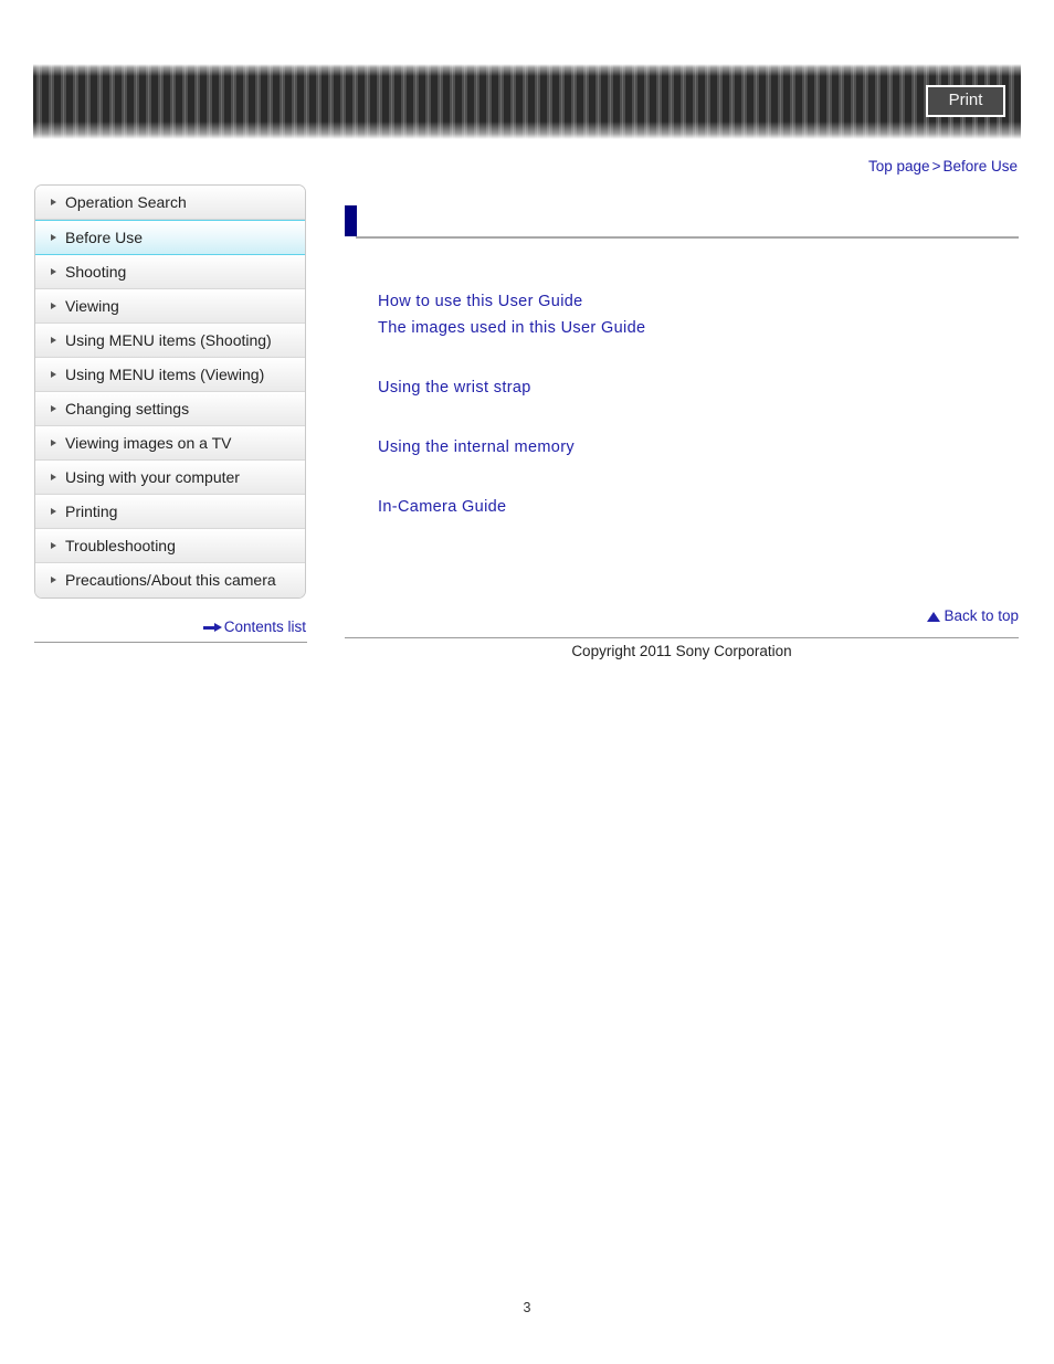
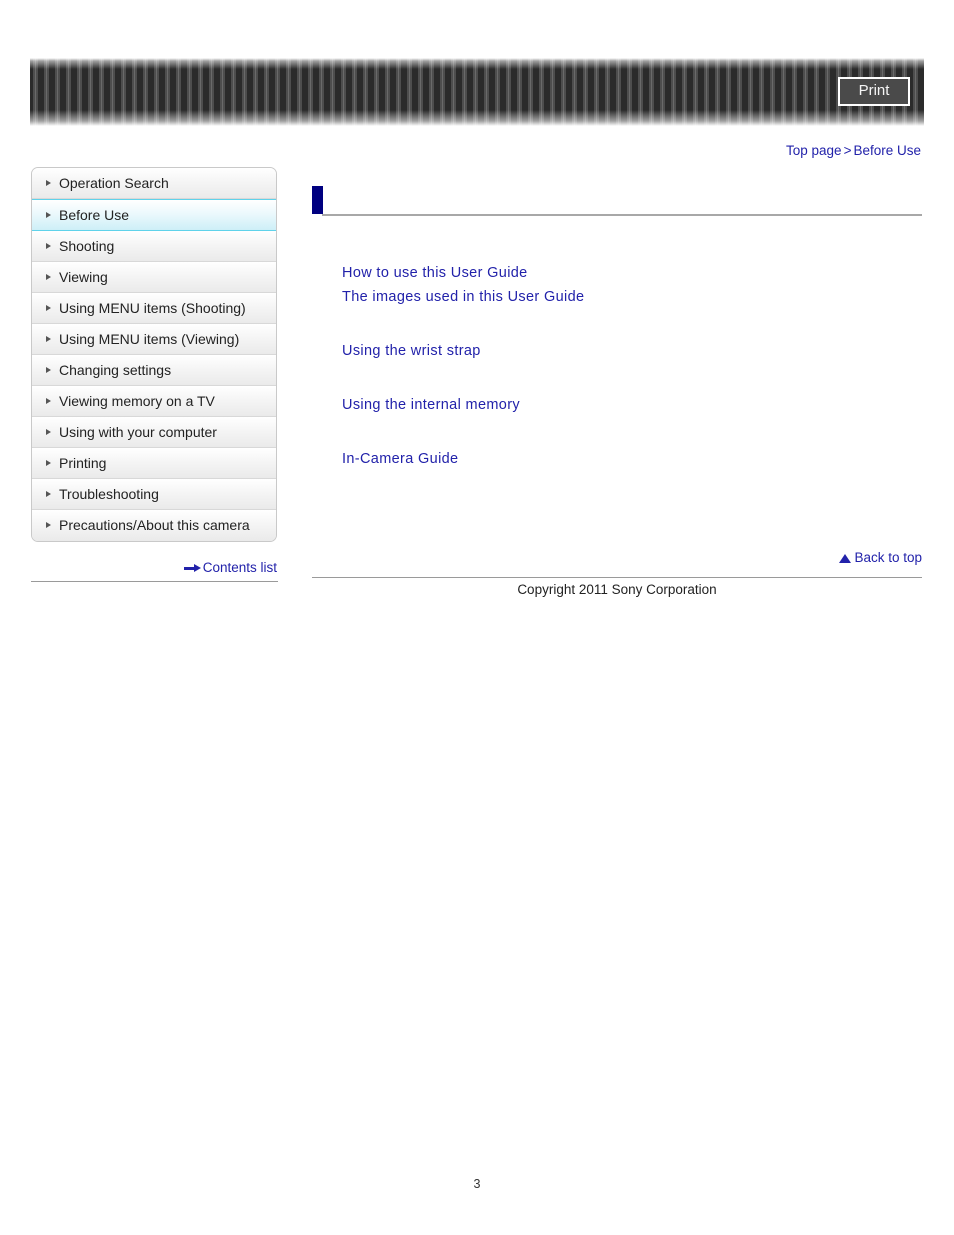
  Print
  Top page > Before Use
  Operation Search
  Before Use
  Shooting
  Viewing
  Using MENU items (Shooting)
  Using MENU items (Viewing)
  Changing settings
- Viewing images on a TV
+ Viewing memory on a TV
  Using with your computer
  Printing
  Troubleshooting
  Precautions/About this camera
  Contents list
  How to use this User Guide
  The images used in this User Guide
  Using the wrist strap
  Using the internal memory
  In-Camera Guide
  Back to top
  Copyright 2011 Sony Corporation
  3
